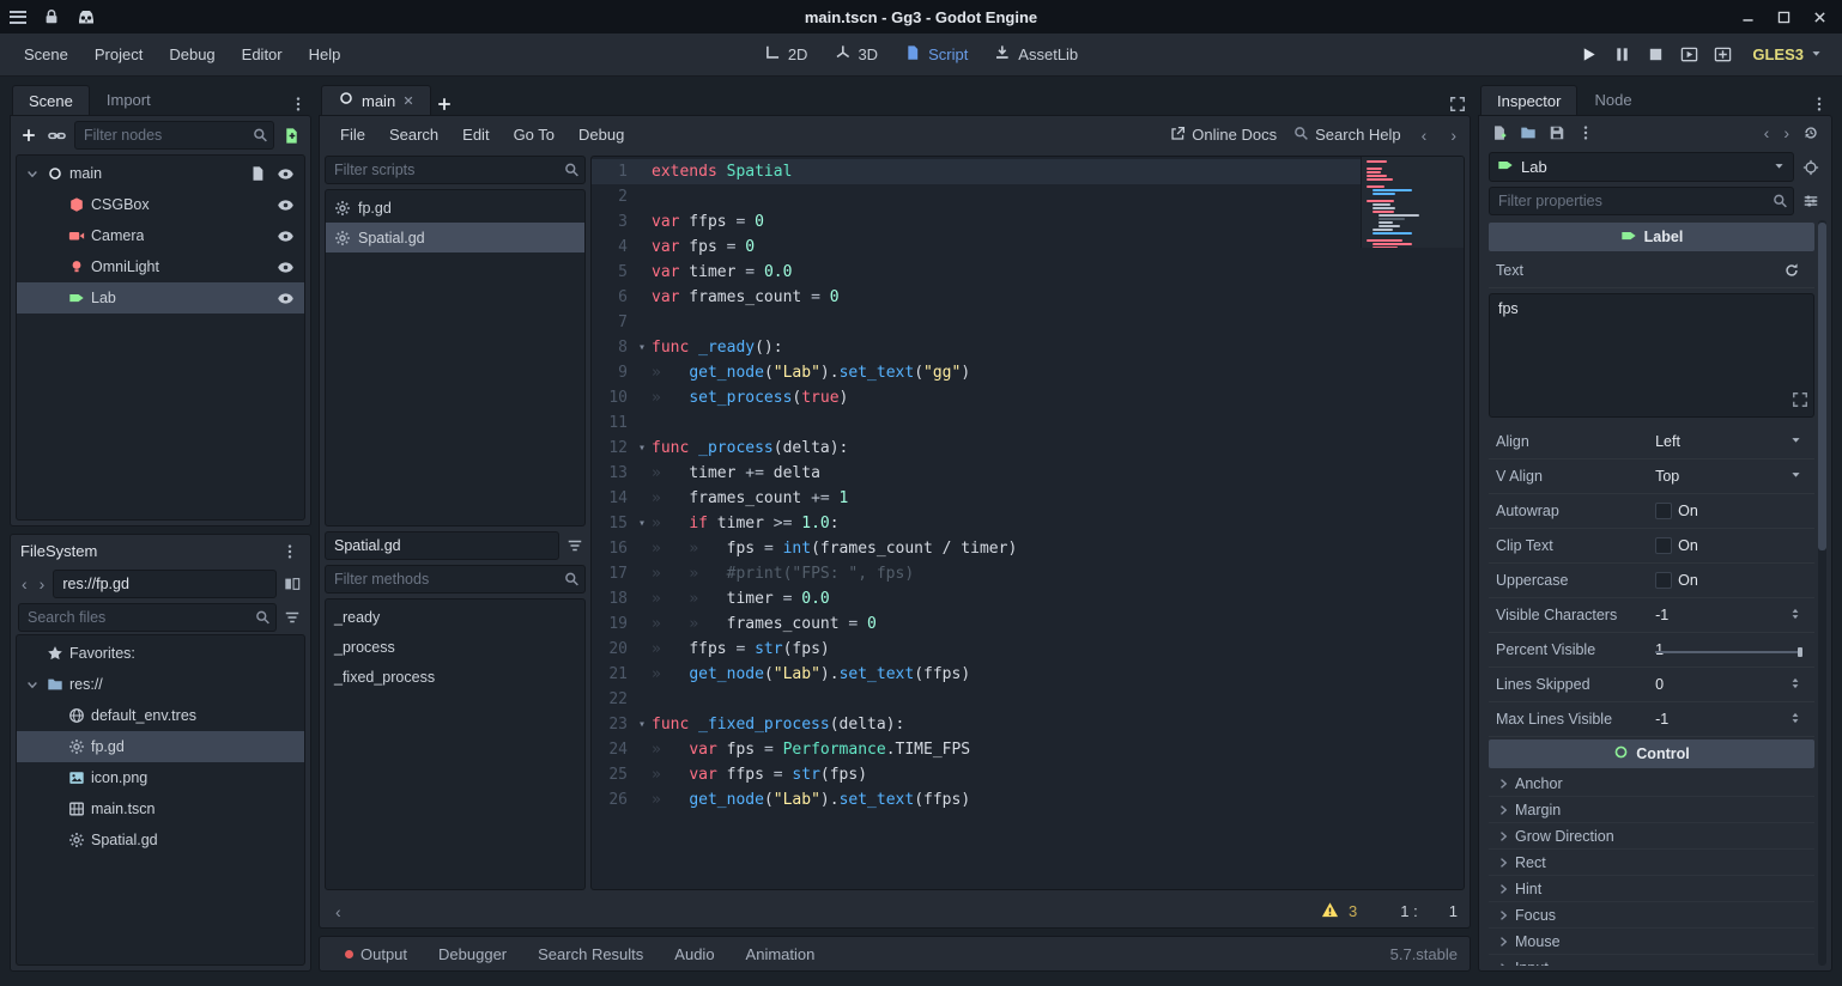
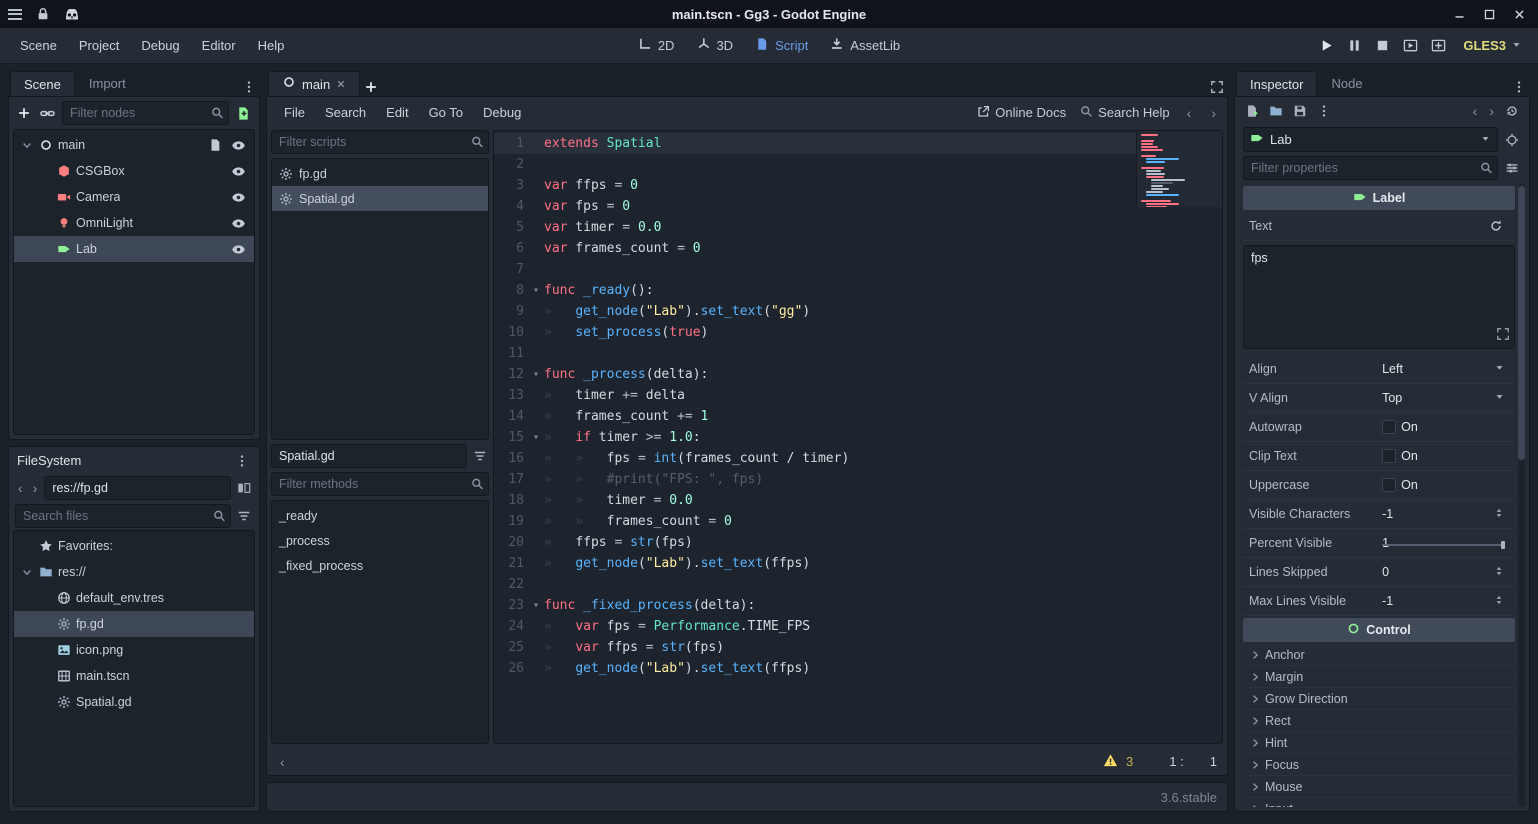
  main.tscn - Gg3 - Godot Engine
  Scene
  Project
  Debug
  Editor
  Help
  2D
  3D
  Script
  AssetLib
  GLES3
  Scene
  Import
  Filter nodes
  main
  CSGBox
  Camera
  OmniLight
  Lab
  FileSystem
  ‹
  ›
  res://fp.gd
  Search files
  Favorites:
  res://
  default_env.tres
  fp.gd
  icon.png
  main.tscn
  Spatial.gd
  main
  File
  Search
  Edit
  Go To
  Debug
  Online Docs
  Search Help
  ‹
  ›
  Filter scripts
  fp.gd
  Spatial.gd
  Spatial.gd
  Filter methods
  _ready
  _process
  _fixed_process
  1
  extends Spatial
  2
  3
  var ffps = 0
  4
  var fps = 0
  5
  var timer = 0.0
  6
  var frames_count = 0
  7
  8
  ▾
  func _ready():
  9
  » get_node("Lab").set_text("gg")
  10
  » set_process(true)
  11
  12
  ▾
  func _process(delta):
  13
  » timer += delta
  14
  » frames_count += 1
  15
  ▾
  » if timer >= 1.0:
  16
  » » fps = int(frames_count / timer)
  17
  » » #print("FPS: ", fps)
  18
  » » timer = 0.0
  19
  » » frames_count = 0
  20
  » ffps = str(fps)
  21
  » get_node("Lab").set_text(ffps)
  22
  23
  ▾
  func _fixed_process(delta):
  24
  » var fps = Performance.TIME_FPS
  25
  » var ffps = str(fps)
  26
  » get_node("Lab").set_text(ffps)
  ‹
  3
  1 :
  1
- Output
- Debugger
- Search Results
- Audio
- Animation
- 5.7.stable
+ 3.6.stable
  Inspector
  Node
  ‹
  ›
  Lab
  Filter properties
  Label
  Text
  fps
  Align
  Left
  V Align
  Top
  Autowrap
  On
  Clip Text
  On
  Uppercase
  On
  Visible Characters
  -1
  Percent Visible
  1
  Lines Skipped
  0
  Max Lines Visible
  -1
  Control
  Anchor
  Margin
  Grow Direction
  Rect
  Hint
  Focus
  Mouse
